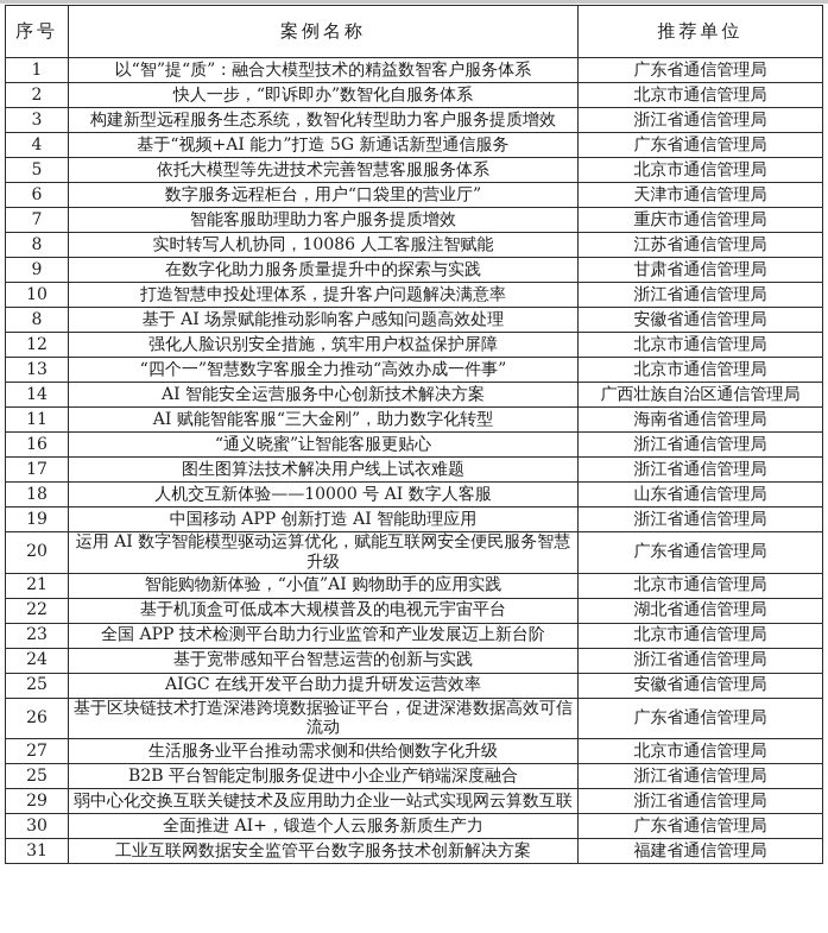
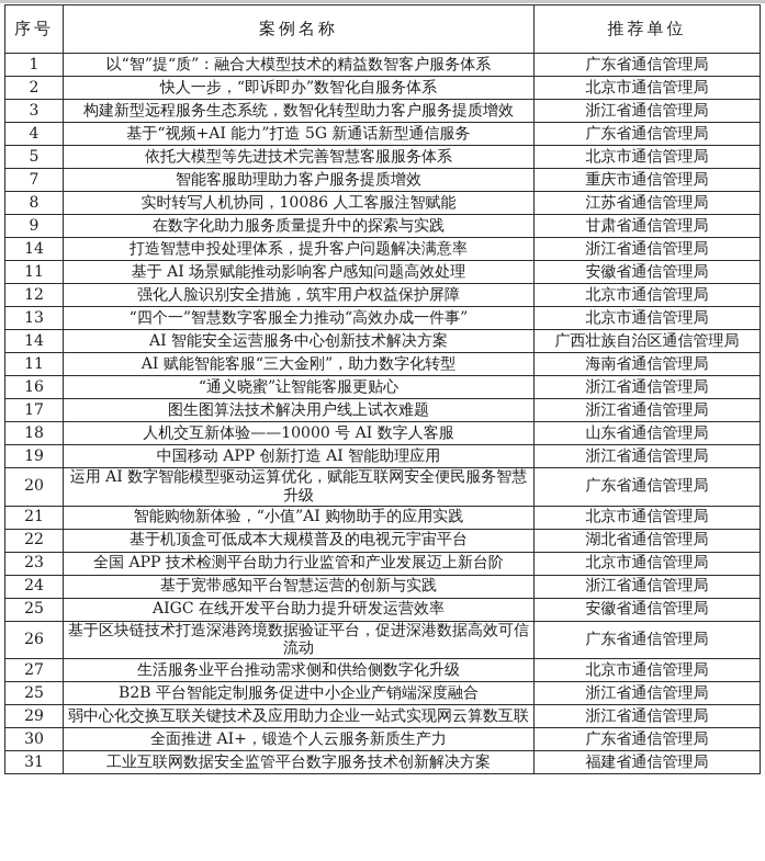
  序号	案例名称	推荐单位
  1	以“智”提“质”：融合大模型技术的精益数智客户服务体系	广东省通信管理局
  2	快人一步，“即诉即办”数智化自服务体系	北京市通信管理局
  3	构建新型远程服务生态系统，数智化转型助力客户服务提质增效	浙江省通信管理局
  4	基于“视频+AI 能力”打造 5G 新通话新型通信服务	广东省通信管理局
  5	依托大模型等先进技术完善智慧客服服务体系	北京市通信管理局
- 6	数字服务远程柜台，用户“口袋里的营业厅”	天津市通信管理局
  7	智能客服助理助力客户服务提质增效	重庆市通信管理局
  8	实时转写人机协同，10086 人工客服注智赋能	江苏省通信管理局
  9	在数字化助力服务质量提升中的探索与实践	甘肃省通信管理局
- 10	打造智慧申投处理体系，提升客户问题解决满意率	浙江省通信管理局
+ 14	打造智慧申投处理体系，提升客户问题解决满意率	浙江省通信管理局
- 8	基于 AI 场景赋能推动影响客户感知问题高效处理	安徽省通信管理局
+ 11	基于 AI 场景赋能推动影响客户感知问题高效处理	安徽省通信管理局
  12	强化人脸识别安全措施，筑牢用户权益保护屏障	北京市通信管理局
  13	“四个一”智慧数字客服全力推动“高效办成一件事”	北京市通信管理局
  14	AI 智能安全运营服务中心创新技术解决方案	广西壮族自治区通信管理局
  11	AI 赋能智能客服“三大金刚”，助力数字化转型	海南省通信管理局
  16	“通义晓蜜”让智能客服更贴心	浙江省通信管理局
  17	图生图算法技术解决用户线上试衣难题	浙江省通信管理局
  18	人机交互新体验——10000 号 AI 数字人客服	山东省通信管理局
  19	中国移动 APP 创新打造 AI 智能助理应用	浙江省通信管理局
  20	运用 AI 数字智能模型驱动运算优化，赋能互联网安全便民服务智慧升级	广东省通信管理局
  21	智能购物新体验，“小值”AI 购物助手的应用实践	北京市通信管理局
  22	基于机顶盒可低成本大规模普及的电视元宇宙平台	湖北省通信管理局
  23	全国 APP 技术检测平台助力行业监管和产业发展迈上新台阶	北京市通信管理局
  24	基于宽带感知平台智慧运营的创新与实践	浙江省通信管理局
  25	AIGC 在线开发平台助力提升研发运营效率	安徽省通信管理局
  26	基于区块链技术打造深港跨境数据验证平台，促进深港数据高效可信流动	广东省通信管理局
  27	生活服务业平台推动需求侧和供给侧数字化升级	北京市通信管理局
  25	B2B 平台智能定制服务促进中小企业产销端深度融合	浙江省通信管理局
  29	弱中心化交换互联关键技术及应用助力企业一站式实现网云算数互联	浙江省通信管理局
  30	全面推进 AI+，锻造个人云服务新质生产力	广东省通信管理局
  31	工业互联网数据安全监管平台数字服务技术创新解决方案	福建省通信管理局
